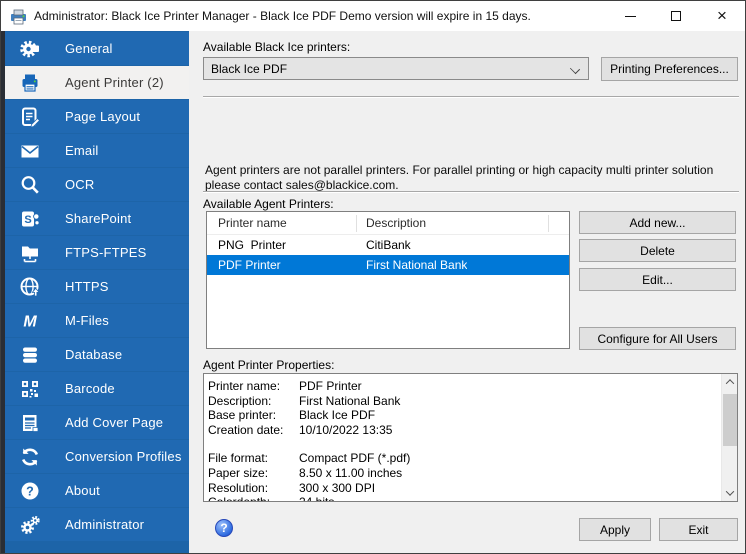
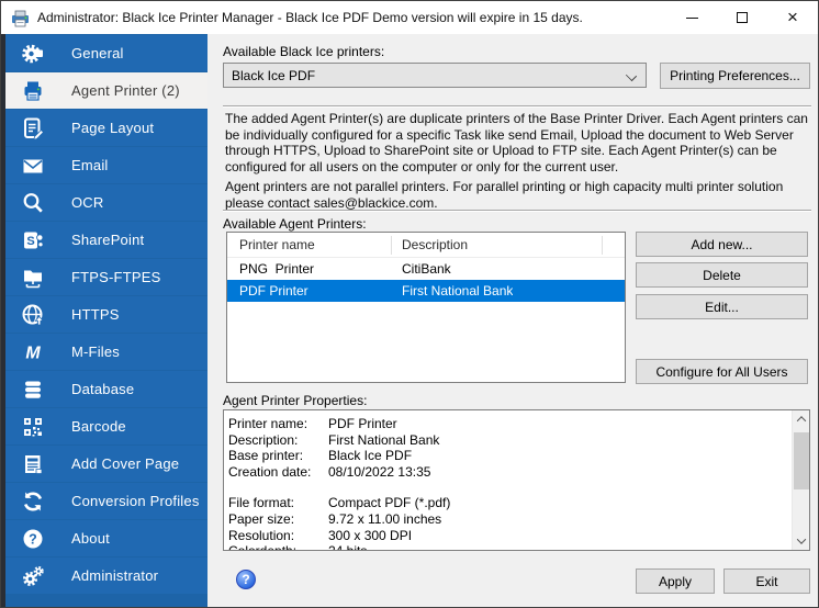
  Administrator: Black Ice Printer Manager - Black Ice PDF Demo version will expire in 15 days.
  ×
  General
  Agent Printer (2)
  Page Layout
  Email
  OCR
  S
  SharePoint
  FTPS-FTPES
  HTTPS
  M
  M-Files
  Database
  Barcode
  Add Cover Page
  Conversion Profiles
  ?
  About
  Administrator
  Available Black Ice printers:
  Black Ice PDF
  Printing Preferences...
+ The added Agent Printer(s) are duplicate printers of the Base Printer Driver. Each Agent printers can be individually configured for a specific Task like send Email, Upload the document to Web Server through HTTPS, Upload to SharePoint site or Upload to FTP site. Each Agent Printer(s) can be configured for all users on the computer or only for the current user.
  Agent printers are not parallel printers. For parallel printing or high capacity multi printer solution please contact sales@blackice.com.
  Available Agent Printers:
  Printer name
  Description
  PNG Printer
  CitiBank
  PDF Printer
  First National Bank
  Add new...
  Delete
  Edit...
  Configure for All Users
  Agent Printer Properties:
  Printer name:
  PDF Printer
  Description:
  First National Bank
  Base printer:
  Black Ice PDF
  Creation date:
- 10/10/2022 13:35
+ 08/10/2022 13:35
  File format:
  Compact PDF (*.pdf)
  Paper size:
- 8.50 x 11.00 inches
+ 9.72 x 11.00 inches
  Resolution:
  300 x 300 DPI
  ?
  Apply
  Exit
